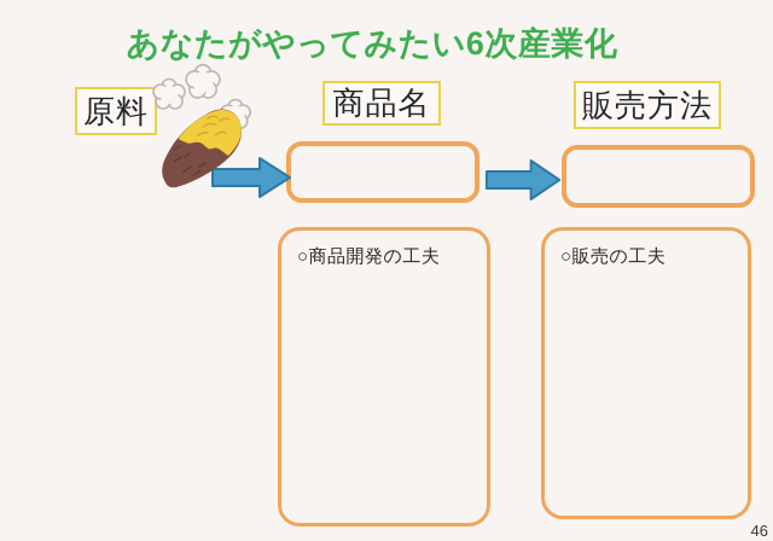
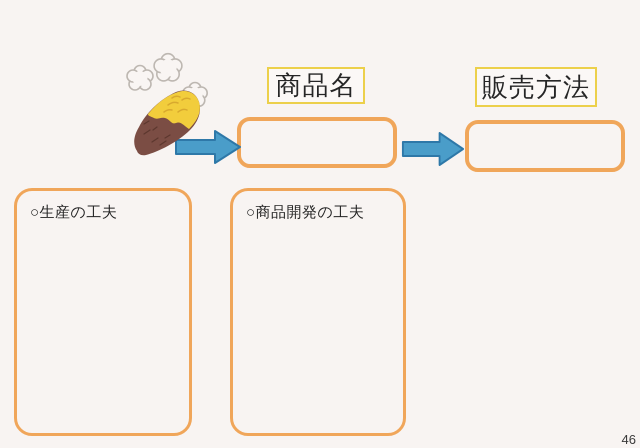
- あなたがやってみたい6次産業化
- 原料
  商品名
  販売方法
+ ○生産の工夫
  ○商品開発の工夫
- ○販売の工夫
  46
